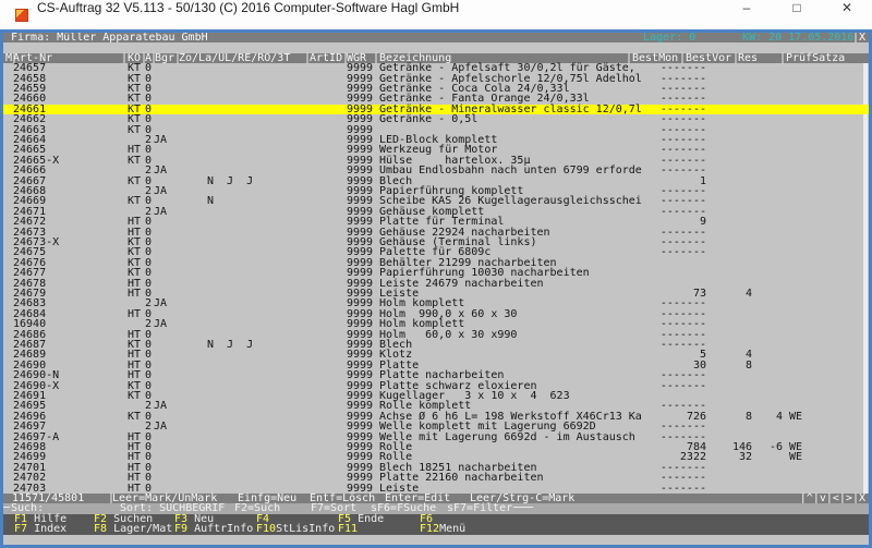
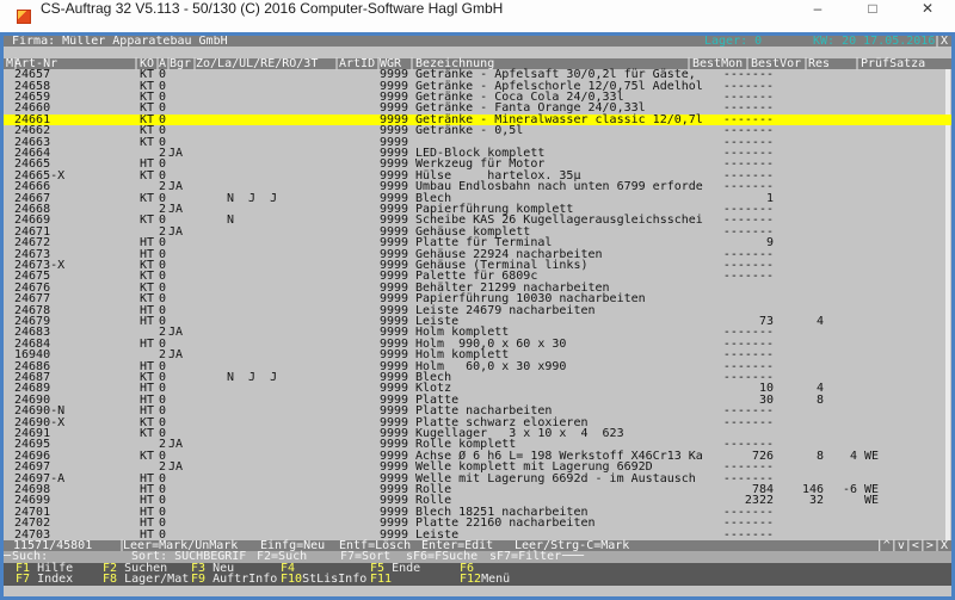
  CS-Auftrag 32 V5.113 - 50/130 (C) 2016 Computer-Software Hagl GmbH
  –
  □
  ✕
  Firma: Müller Apparatebau GmbH
  Lager: 0
  KW: 20 17.05.2016
  |X
  11571/45801
  |
  |^|v|<|>|X
  Leer=Mark/UnMark
  Einfg=Neu
  Entf=Lösch
  Enter=Edit
  Leer/Strg-C=Mark
  ─
  Such:
  ───
  Sort: SUCHBEGRIF
  F2=Such
  F7=Sort
  sF6=FSuche
  sF7=Filter
  F1 Hilfe
  F2 Suchen
  F3 Neu
  F4
  F5 Ende
  F6
  F7 Index
  F8 Lager/Mat
  F9 AuftrInfo
  F10StLisInfo
  F11
  F12Menü
  M
  Art-Nr
  KO
  A
  Bgr
  Zo/La/UL/RE/RO/3T
  ArtID
  WGR
  Bezeichnung
  BestMon
  BestVor
  Res
  PrüfSatza
  |
  |
  |
  |
  |
  |
  |
  |
  |
  |
  |
  |
  24657
  KT
  0
  9999
  Getränke - Apfelsaft 30/0,2l für Gäste,
  -------
  24658
  KT
  0
  9999
  Getränke - Apfelschorle 12/0,75l Adelhol
  -------
  24659
  KT
  0
  9999
  Getränke - Coca Cola 24/0,33l
  -------
  24660
  KT
  0
  9999
  Getränke - Fanta Orange 24/0,33l
  -------
  24661
  KT
  0
  9999
  Getränke - Mineralwasser classic 12/0,7l
  -------
  24662
  KT
  0
  9999
  Getränke - 0,5l
  -------
  24663
  KT
  0
  9999
  -------
  24664
  2
  JA
  9999
  LED-Block komplett
  -------
  24665
  HT
  0
  9999
  Werkzeug für Motor
  -------
  24665-X
  KT
  0
  9999
  Hülse hartelox. 35µ
  -------
  24666
  2
  JA
  9999
  Umbau Endlosbahn nach unten 6799 erforde
  -------
  24667
  KT
  0
  N J J
  9999
  Blech
  1
  24668
  2
  JA
  9999
  Papierführung komplett
  -------
  24669
  KT
  0
  N
  9999
  Scheibe KAS 26 Kugellagerausgleichsschei
  -------
  24671
  2
  JA
  9999
  Gehäuse komplett
  -------
  24672
  HT
  0
  9999
  Platte für Terminal
  9
  24673
  HT
  0
  9999
  Gehäuse 22924 nacharbeiten
  -------
  24673-X
  KT
  0
  9999
  Gehäuse (Terminal links)
  -------
  24675
  KT
  0
  9999
  Palette für 6809c
  -------
  24676
  KT
  0
  9999
  Behälter 21299 nacharbeiten
  24677
  KT
  0
  9999
  Papierführung 10030 nacharbeiten
  24678
  HT
  0
  9999
  Leiste 24679 nacharbeiten
  24679
  HT
  0
  9999
  Leiste
  73
  4
  24683
  2
  JA
  9999
  Holm komplett
  -------
  24684
  HT
  0
  9999
  Holm 990,0 x 60 x 30
  -------
  16940
  2
  JA
  9999
  Holm komplett
  -------
  24686
  HT
  0
  9999
  Holm 60,0 x 30 x990
  -------
  24687
  KT
  0
  N J J
  9999
  Blech
  -------
  24689
  HT
  0
  9999
  Klotz
- 5
+ 10
  4
  24690
  HT
  0
  9999
  Platte
  30
  8
  24690-N
  HT
  0
  9999
  Platte nacharbeiten
  -------
  24690-X
  KT
  0
  9999
  Platte schwarz eloxieren
  -------
  24691
  KT
  0
  9999
  Kugellager 3 x 10 x 4 623
  24695
  2
  JA
  9999
  Rolle komplett
  -------
  24696
  KT
  0
  9999
  Achse Ø 6 h6 L= 198 Werkstoff X46Cr13 Ka
  726
  8
  4
  WE
  24697
  2
  JA
  9999
  Welle komplett mit Lagerung 6692D
  -------
  24697-A
  HT
  0
  9999
  Welle mit Lagerung 6692d - im Austausch
  -------
  24698
  HT
  0
  9999
  Rolle
  784
  146
  -6
  WE
  24699
  HT
  0
  9999
  Rolle
  2322
  32
  WE
  24701
  HT
  0
  9999
  Blech 18251 nacharbeiten
  -------
  24702
  HT
  0
  9999
  Platte 22160 nacharbeiten
  -------
  24703
  HT
  0
  9999
  Leiste
  -------
